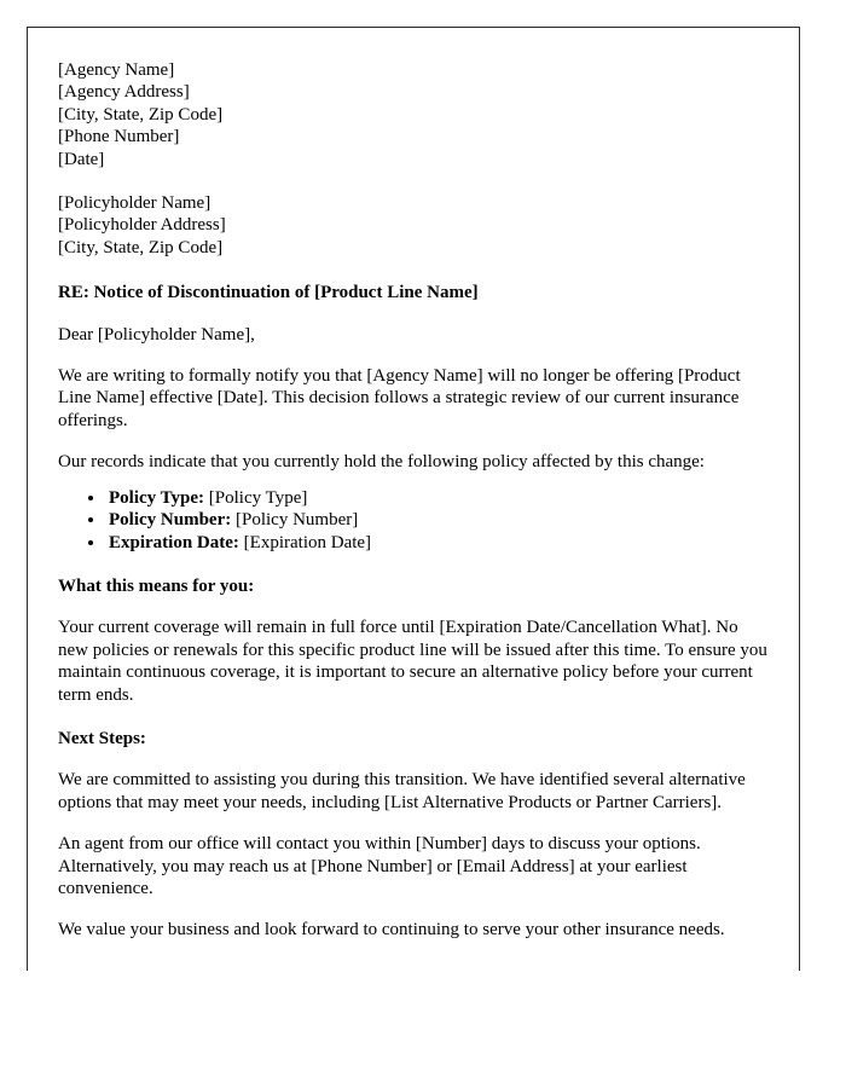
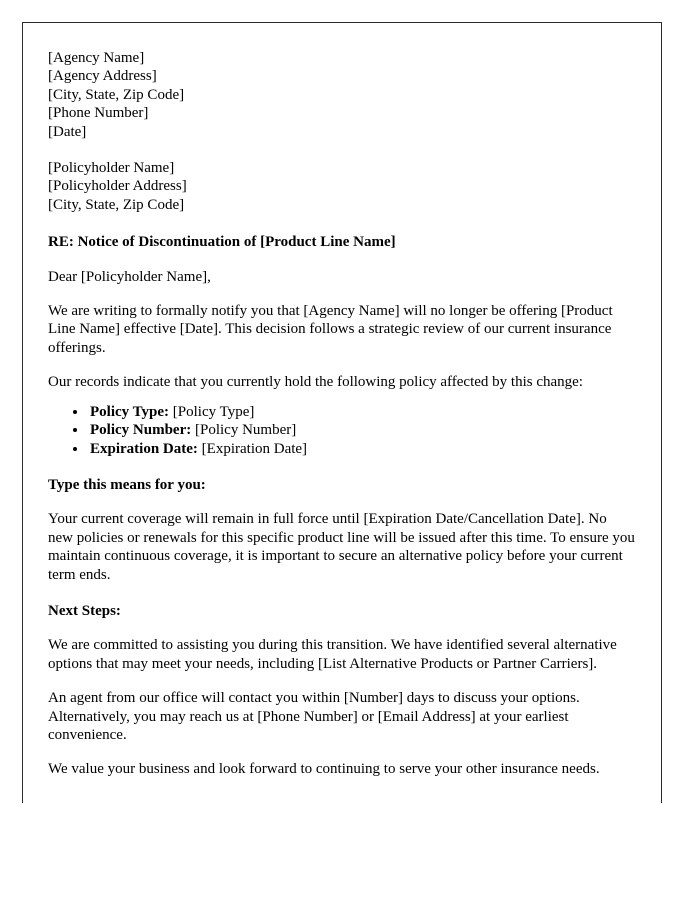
  [Agency Name]
  [Agency Address]
  [City, State, Zip Code]
  [Phone Number]
  [Date]
  [Policyholder Name]
  [Policyholder Address]
  [City, State, Zip Code]
  RE: Notice of Discontinuation of [Product Line Name]
  Dear [Policyholder Name],
  We are writing to formally notify you that [Agency Name] will no longer be offering [Product Line Name] effective [Date]. This decision follows a strategic review of our current insurance offerings.
  Our records indicate that you currently hold the following policy affected by this change:
  Policy Type: [Policy Type]
  Policy Number: [Policy Number]
  Expiration Date: [Expiration Date]
- What this means for you:
+ Type this means for you:
- Your current coverage will remain in full force until [Expiration Date/Cancellation What]. No new policies or renewals for this specific product line will be issued after this time. To ensure you maintain continuous coverage, it is important to secure an alternative policy before your current term ends.
+ Your current coverage will remain in full force until [Expiration Date/Cancellation Date]. No new policies or renewals for this specific product line will be issued after this time. To ensure you maintain continuous coverage, it is important to secure an alternative policy before your current term ends.
  Next Steps:
  We are committed to assisting you during this transition. We have identified several alternative options that may meet your needs, including [List Alternative Products or Partner Carriers].
  An agent from our office will contact you within [Number] days to discuss your options. Alternatively, you may reach us at [Phone Number] or [Email Address] at your earliest convenience.
  We value your business and look forward to continuing to serve your other insurance needs.
